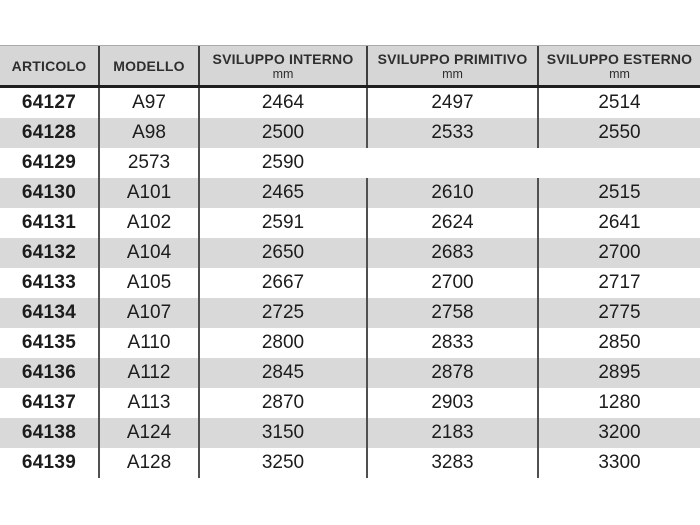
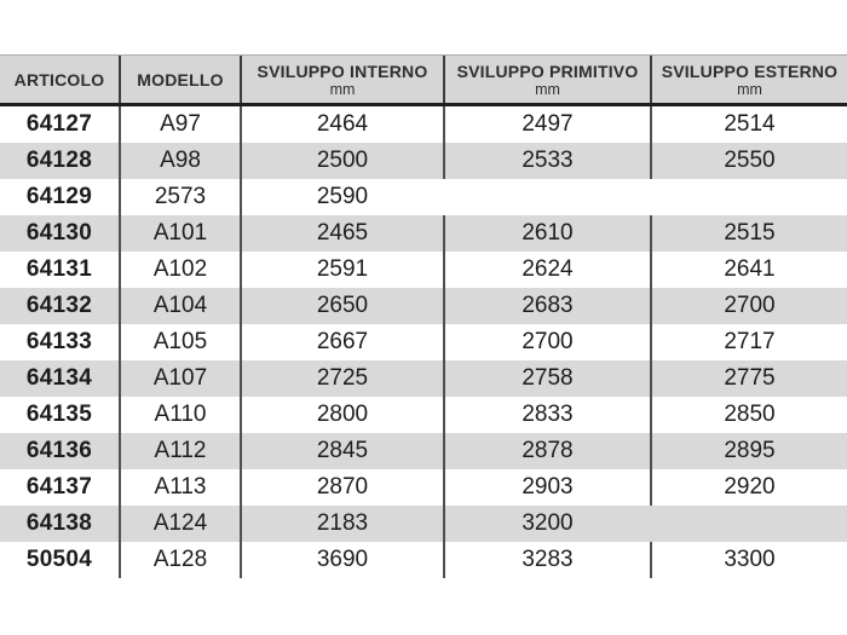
  ARTICOLO
  MODELLO
  SVILUPPO INTERNO
  mm
  SVILUPPO PRIMITIVO
  mm
  SVILUPPO ESTERNO
  mm
  64127
  A97
  2464
  2497
  2514
  64128
  A98
  2500
  2533
  2550
  64129
  2573
  2590
  64130
  A101
  2465
  2610
  2515
  64131
  A102
  2591
  2624
  2641
  64132
  A104
  2650
  2683
  2700
  64133
  A105
  2667
  2700
  2717
  64134
  A107
  2725
  2758
  2775
  64135
  A110
  2800
  2833
  2850
  64136
  A112
  2845
  2878
  2895
  64137
  A113
  2870
  2903
- 1280
+ 2920
  64138
  A124
- 3150
  2183
  3200
- 64139
+ 50504
  A128
- 3250
+ 3690
  3283
  3300
